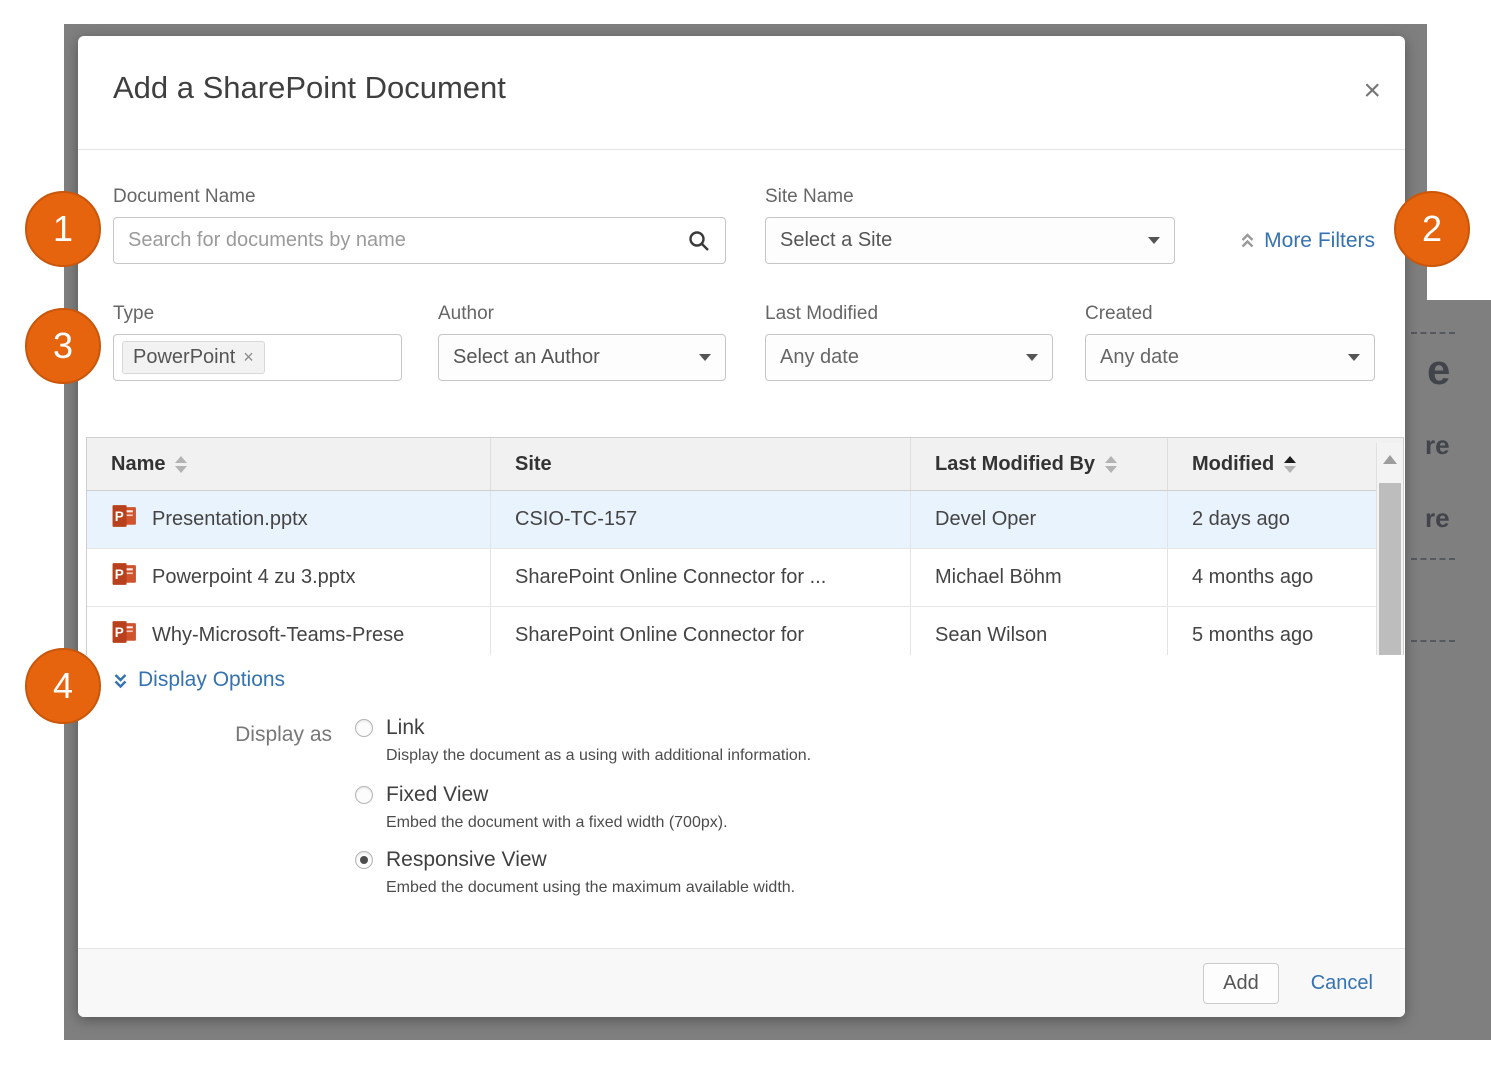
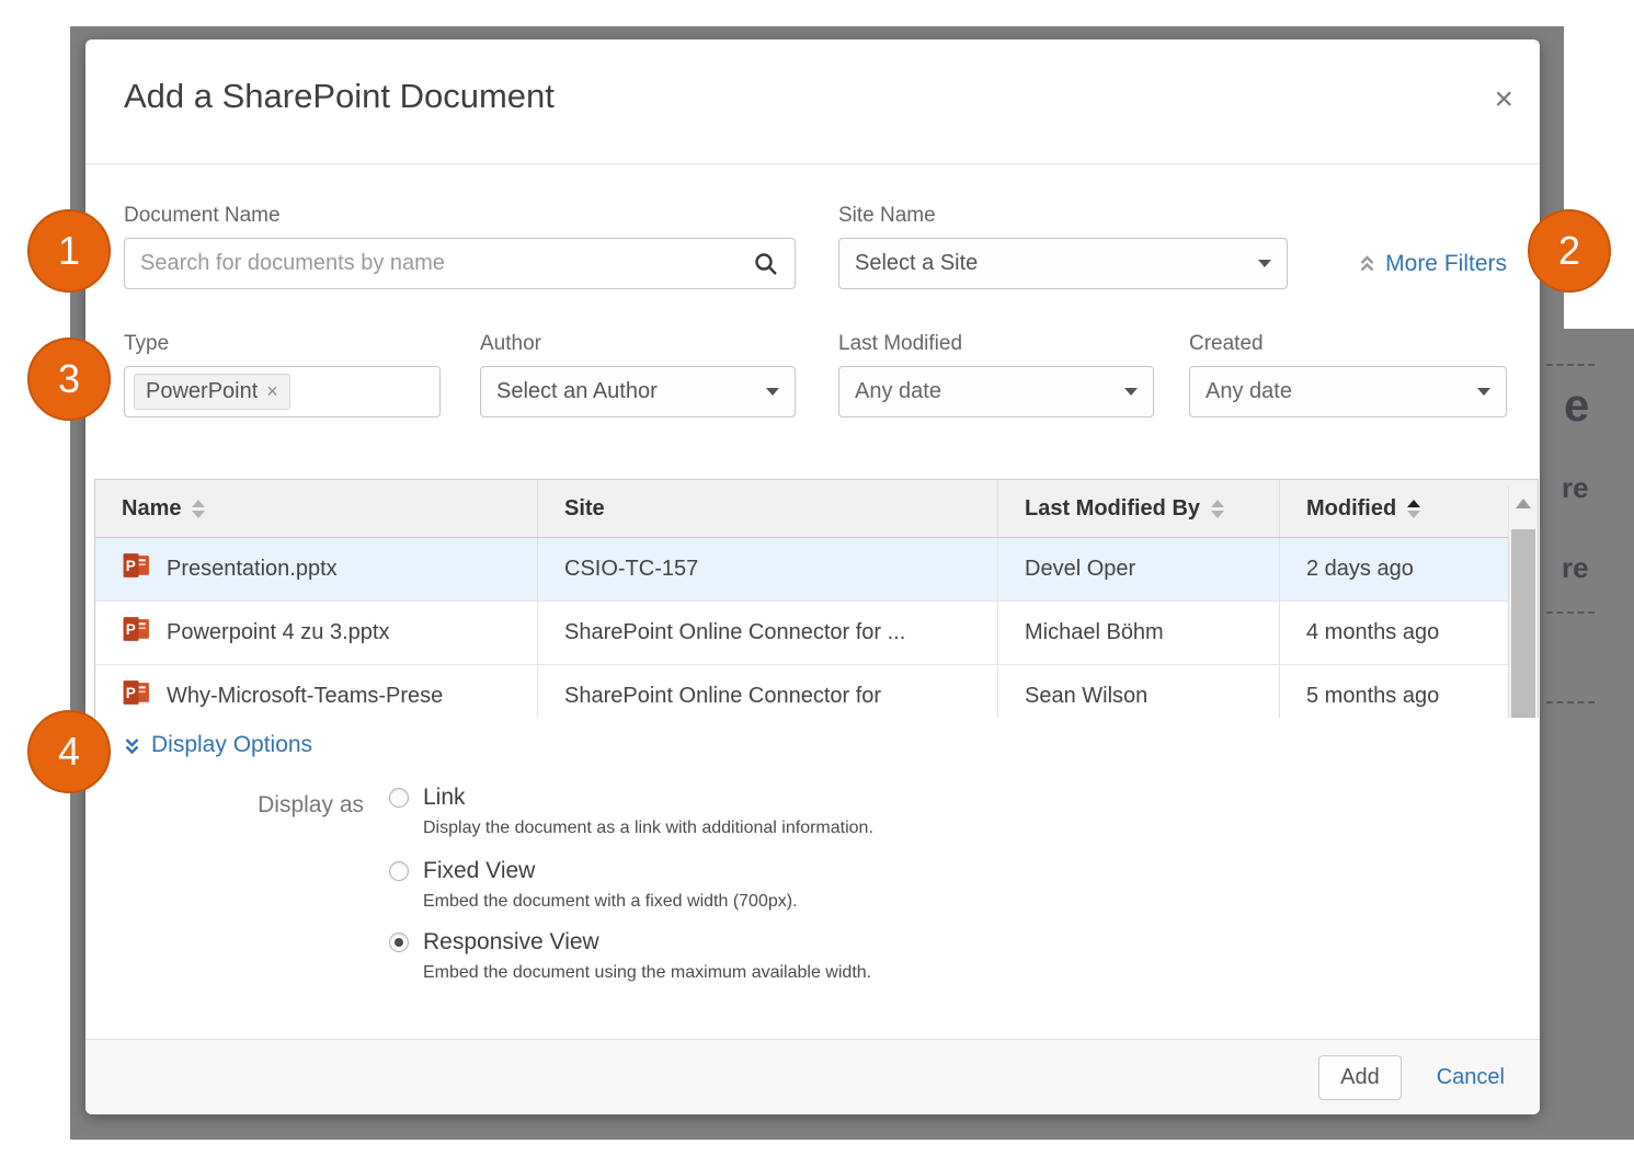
  e
  re
  re
  Add a SharePoint Document
  ×
  Document Name
  Search for documents by name
  Site Name
  Select a Site
  More Filters
  Type
  PowerPoint
  ×
  Author
  Select an Author
  Last Modified
  Any date
  Created
  Any date
  Name
  Site
  Last Modified By
  Modified
  P
  Presentation.pptx
  CSIO-TC-157
  Devel Oper
  2 days ago
  P
  Powerpoint 4 zu 3.pptx
  SharePoint Online Connector for ...
  Michael Böhm
  4 months ago
  P
  Why-Microsoft-Teams-Prese
  SharePoint Online Connector for
  Sean Wilson
  5 months ago
  Display Options
  Display as
  Link
- Display the document as a using with additional information.
+ Display the document as a link with additional information.
  Fixed View
  Embed the document with a fixed width (700px).
  Responsive View
  Embed the document using the maximum available width.
  Add
  Cancel
  1
  2
  3
  4
